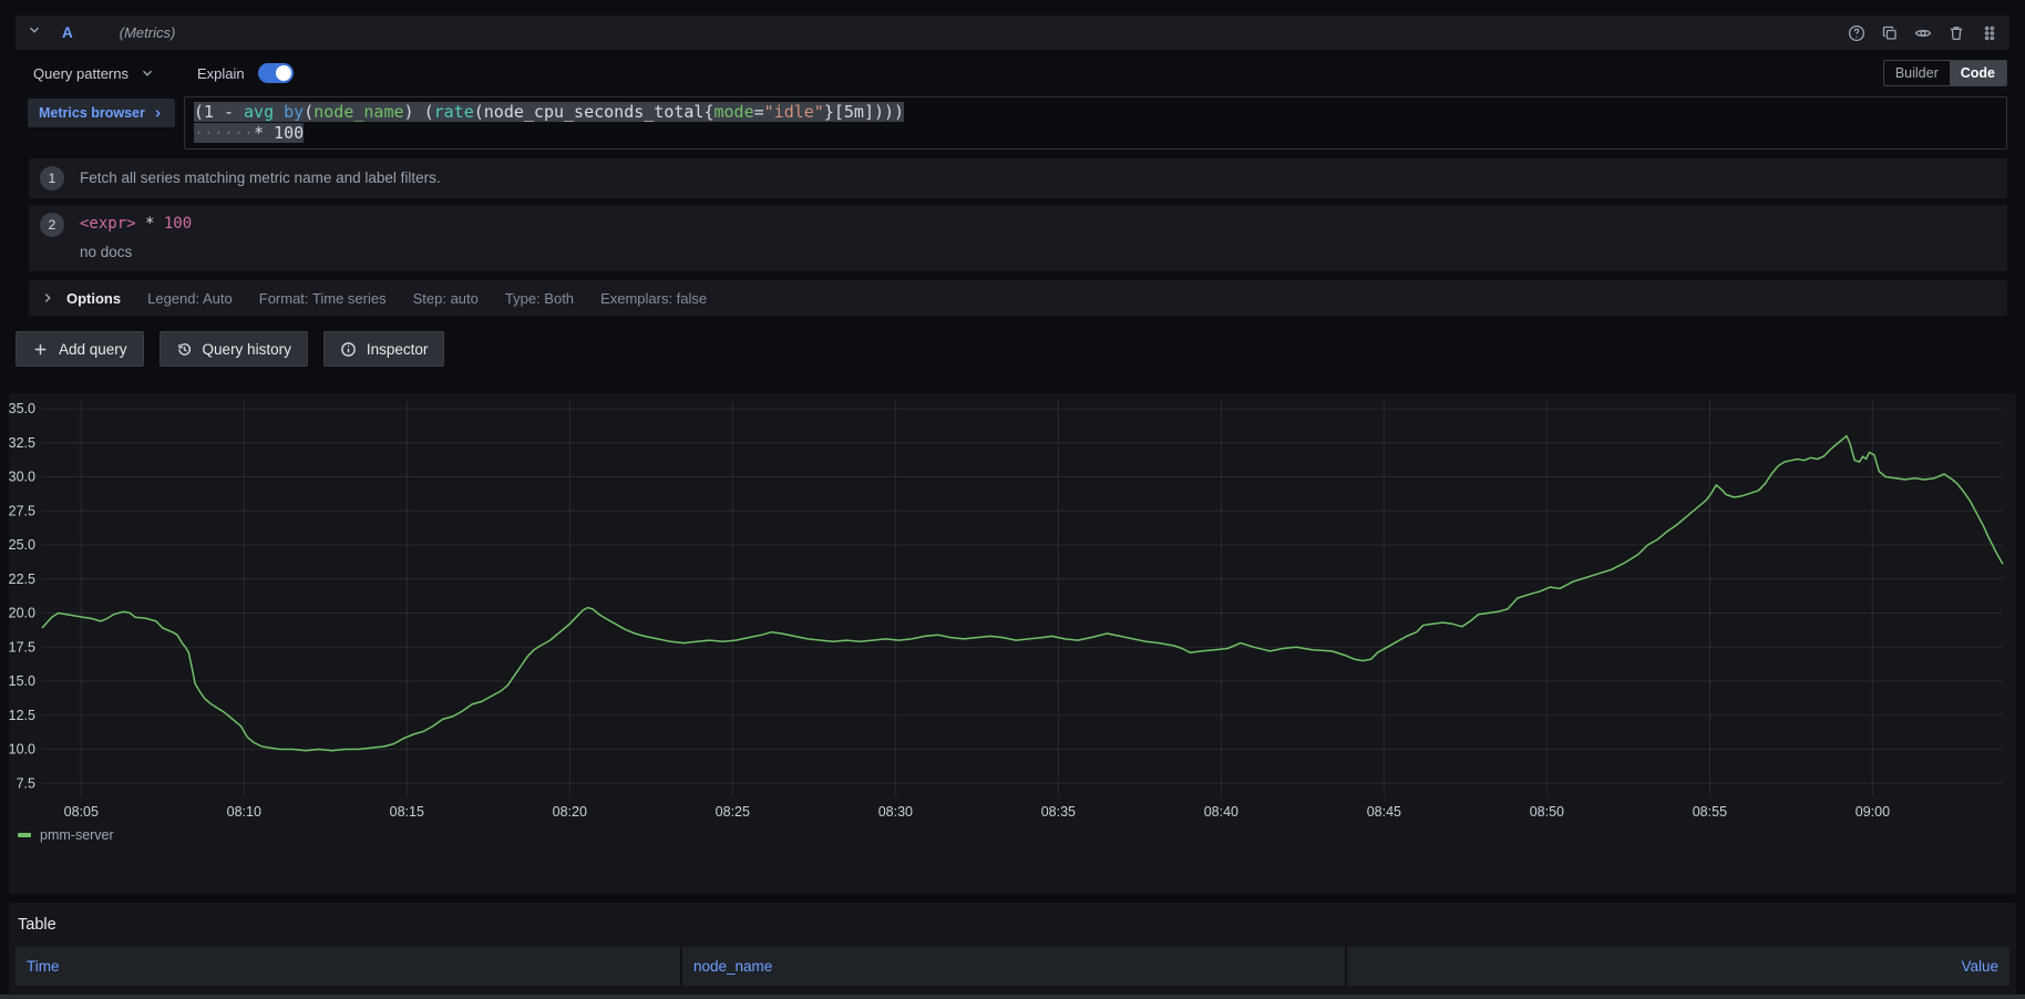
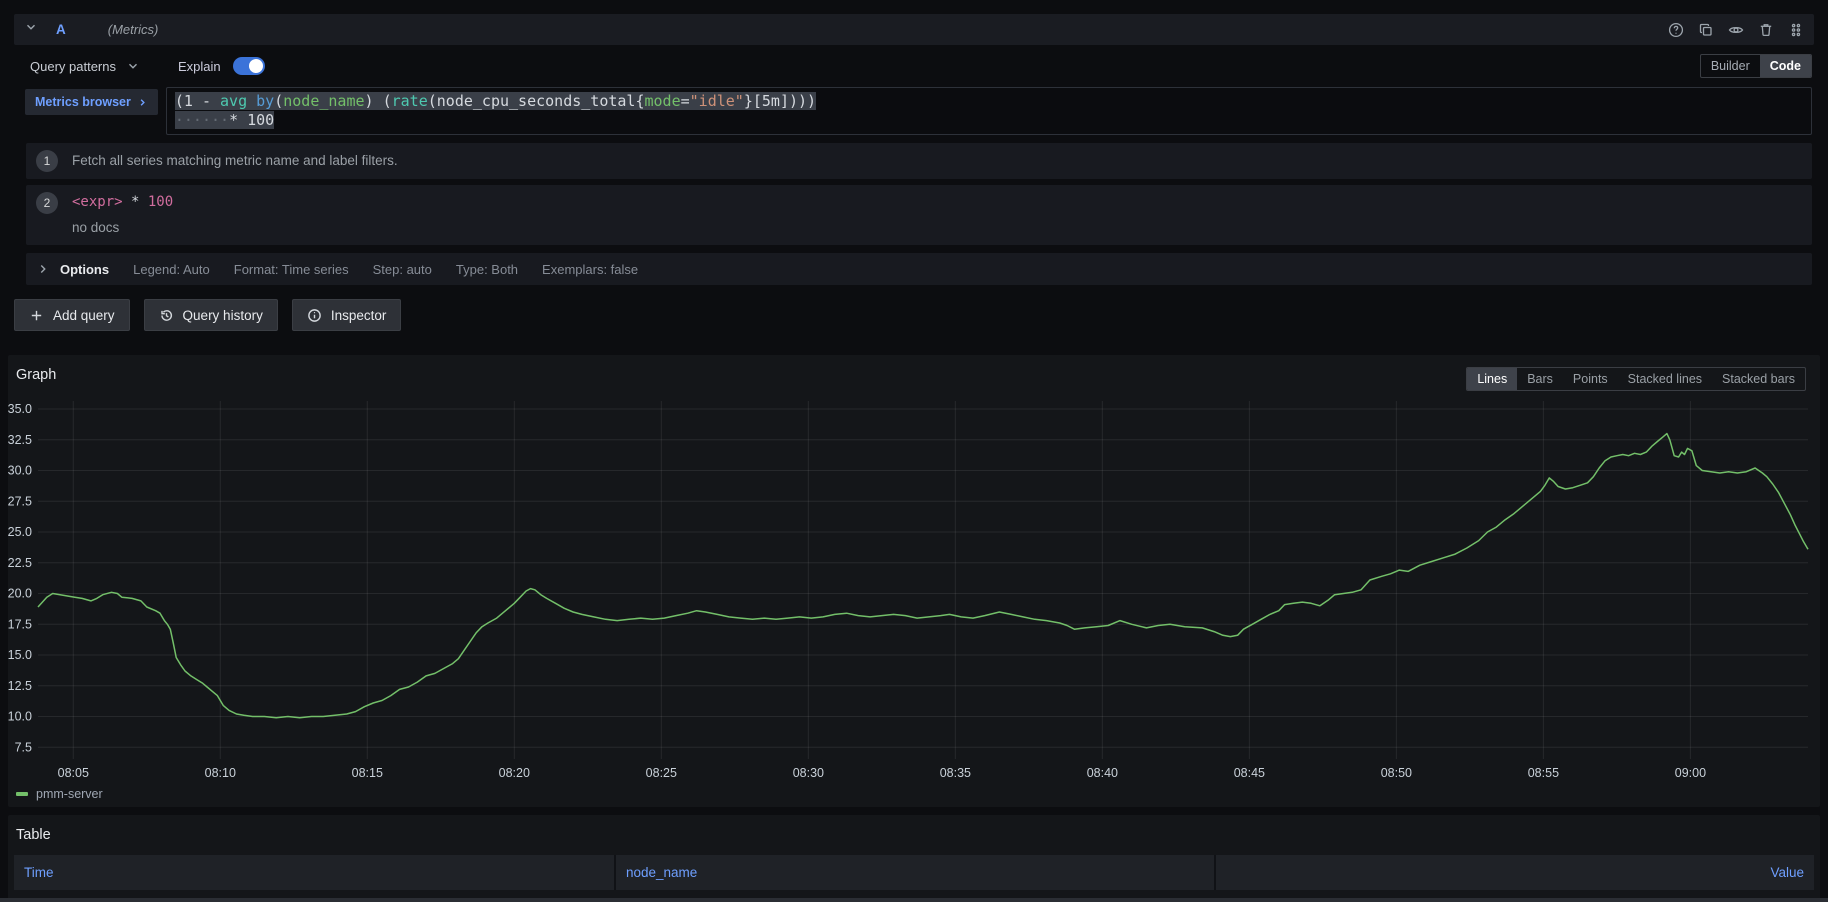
  A
  (Metrics)
  Query patterns
  Explain
  Builder
  Code
  Metrics browser
  (1 - avg by(node_name) (rate(node_cpu_seconds_total{mode="idle"}[5m])))
  ······* 100
  1
  Fetch all series matching metric name and label filters.
  2
  <expr> * 100
  no docs
  Options
  Legend: Auto Format: Time series Step: auto Type: Both Exemplars: false
  Add query
  Query history
  Inspector
+ Graph
+ Lines
+ Bars
+ Points
+ Stacked lines
+ Stacked bars
  7.5
  10.0
  12.5
  15.0
  17.5
  20.0
  22.5
  25.0
  27.5
  30.0
  32.5
  35.0
  08:05
  08:10
  08:15
  08:20
  08:25
  08:30
  08:35
  08:40
  08:45
  08:50
  08:55
  09:00
  pmm-server
  Table
  Time
  node_name
  Value
